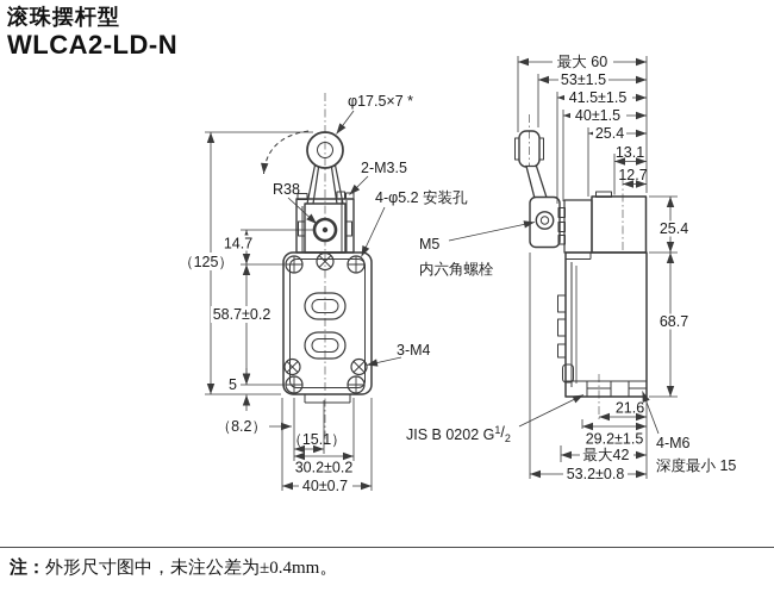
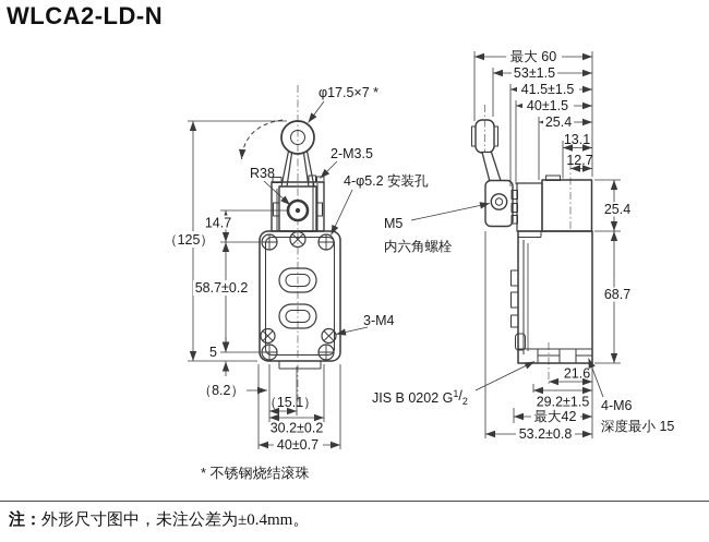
- 滚珠摆杆型
  WLCA2-LD-N
  （125）
  14.7
  58.7±0.2
  5
  （8.2）
  （15.1）
  30.2±0.2
  40±0.7
  φ17.5×7 *
  2-M3.5
  R38
  4-φ5.2 安装孔
  3-M4
+ * 不锈钢烧结滚珠
  最大 60
  53±1.5
  41.5±1.5
  40±1.5
  25.4
  13.1
  12.7
  25.4
  68.7
  21.6
  29.2±1.5
  最大42
  53.2±0.8
  M5
  内六角螺栓
  JIS B 0202 G1/2
  4-M6
  深度最小 15
  注：外形尺寸图中，未注公差为±0.4mm。
